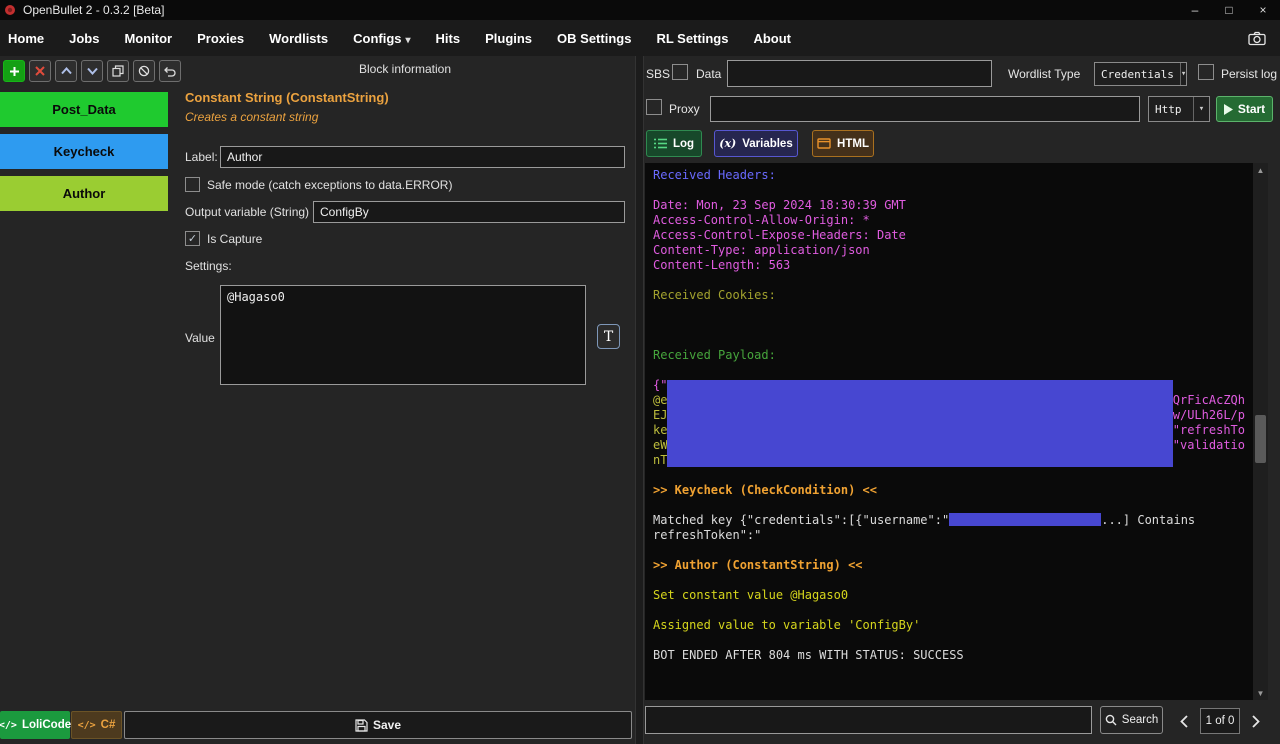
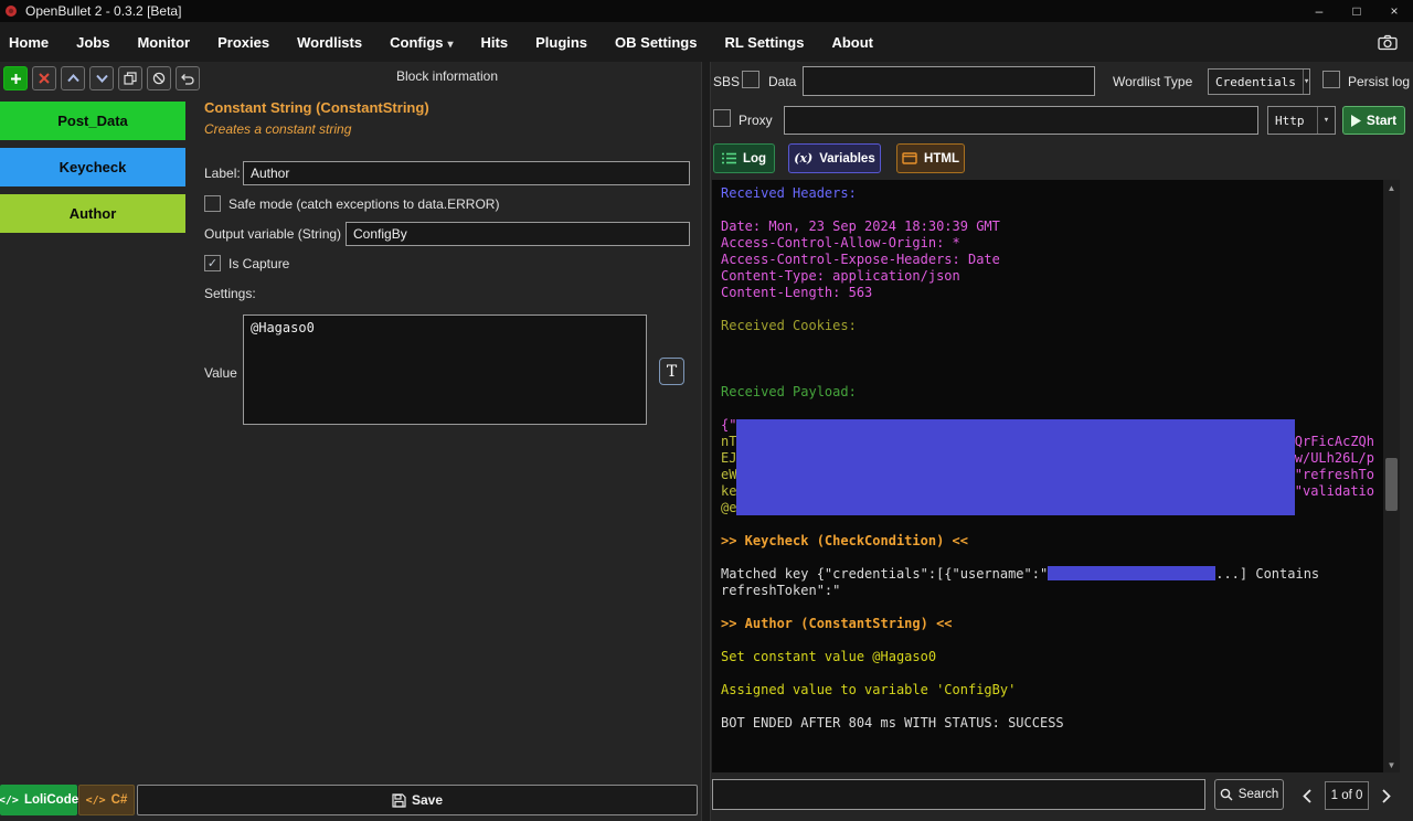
  OpenBullet 2 - 0.3.2 [Beta]
  –
  □
  ×
  Home
  Jobs
  Monitor
  Proxies
  Wordlists
  Configs ▾
  Hits
  Plugins
  OB Settings
  RL Settings
  About
  Block information
  Post_Data
  Keycheck
  Author
  Constant String (ConstantString)
  Creates a constant string
  Label:
  Author
  Safe mode (catch exceptions to data.ERROR)
  Output variable (String)
  ConfigBy
  ✓
  Is Capture
  Settings:
  Value
  @Hagaso0
  T
  </>
  LoliCode
  </>
  C#
  Save
  SBS
  Data
  Wordlist Type
  Credentials
  ▾
  Persist log
  Proxy
  Http
  ▾
  Start
  Log
  (x)
  Variables
  HTML
  Received Headers:
  Date: Mon, 23 Sep 2024 18:30:39 GMT
  Access-Control-Allow-Origin: *
  Access-Control-Expose-Headers: Date
  Content-Type: application/json
  Content-Length: 563
  Received Cookies:
  Received Payload:
  {"
- @e
+ nT
  QrFicAcZQh
  EJ
  w/ULh26L/p
- ke
+ eW
  "refreshTo
- eW
+ ke
  "validatio
- nT
+ @e
  >> Keycheck (CheckCondition) <<
  Matched key {"credentials":[{"username":" ...] Contains
  refreshToken":"
  >> Author (ConstantString) <<
  Set constant value @Hagaso0
  Assigned value to variable 'ConfigBy'
  BOT ENDED AFTER 804 ms WITH STATUS: SUCCESS
  ▲
  ▼
  Search
  1 of 0
